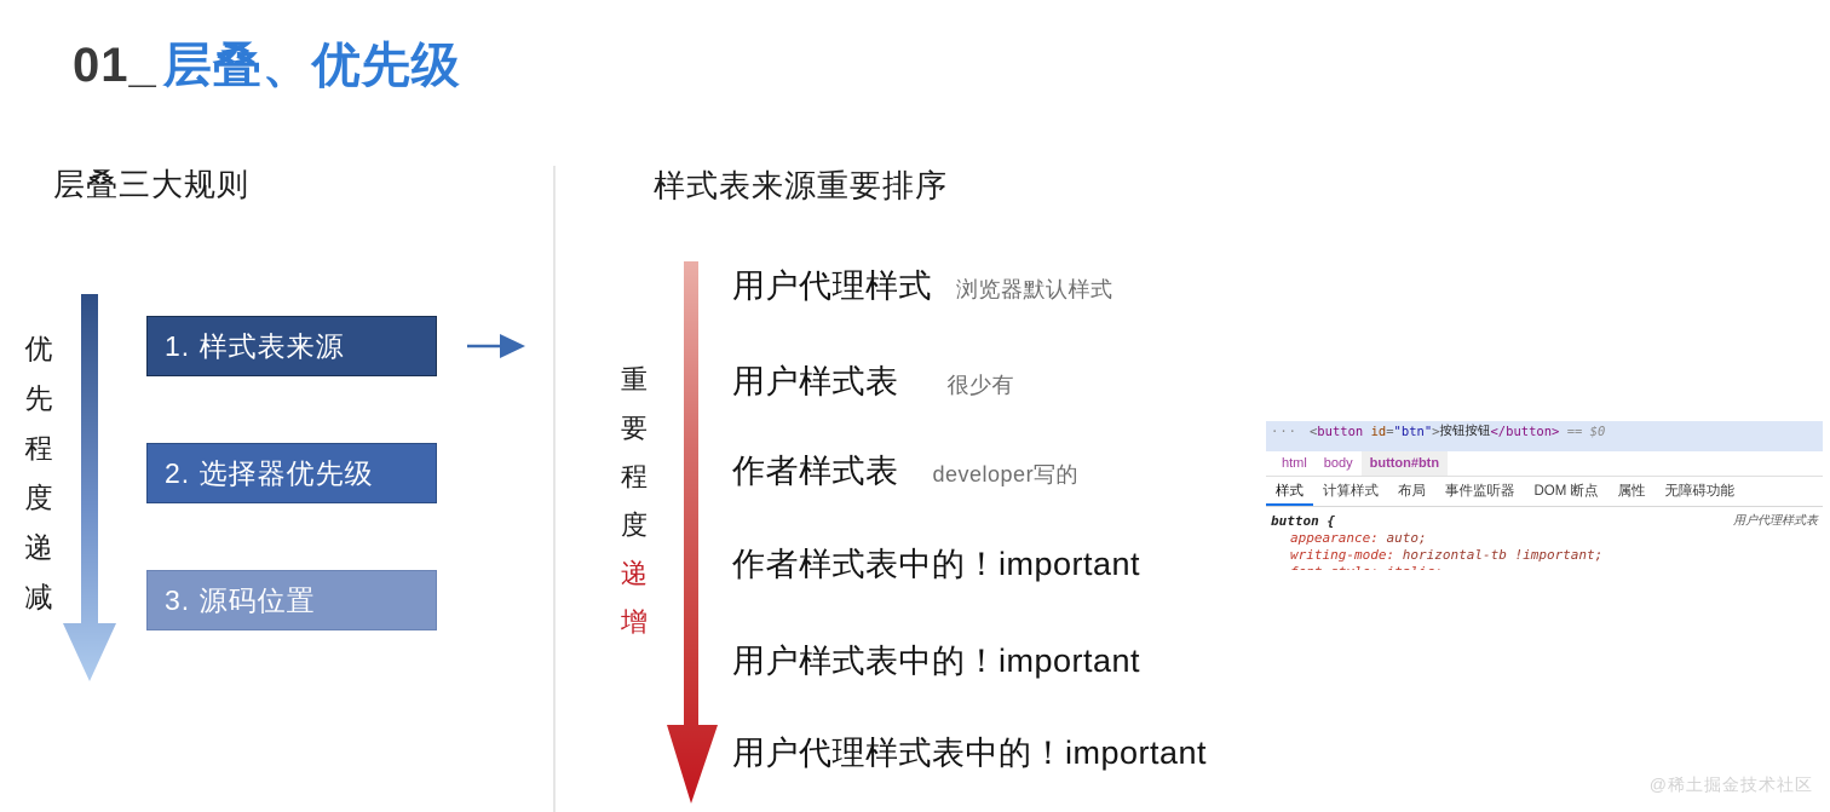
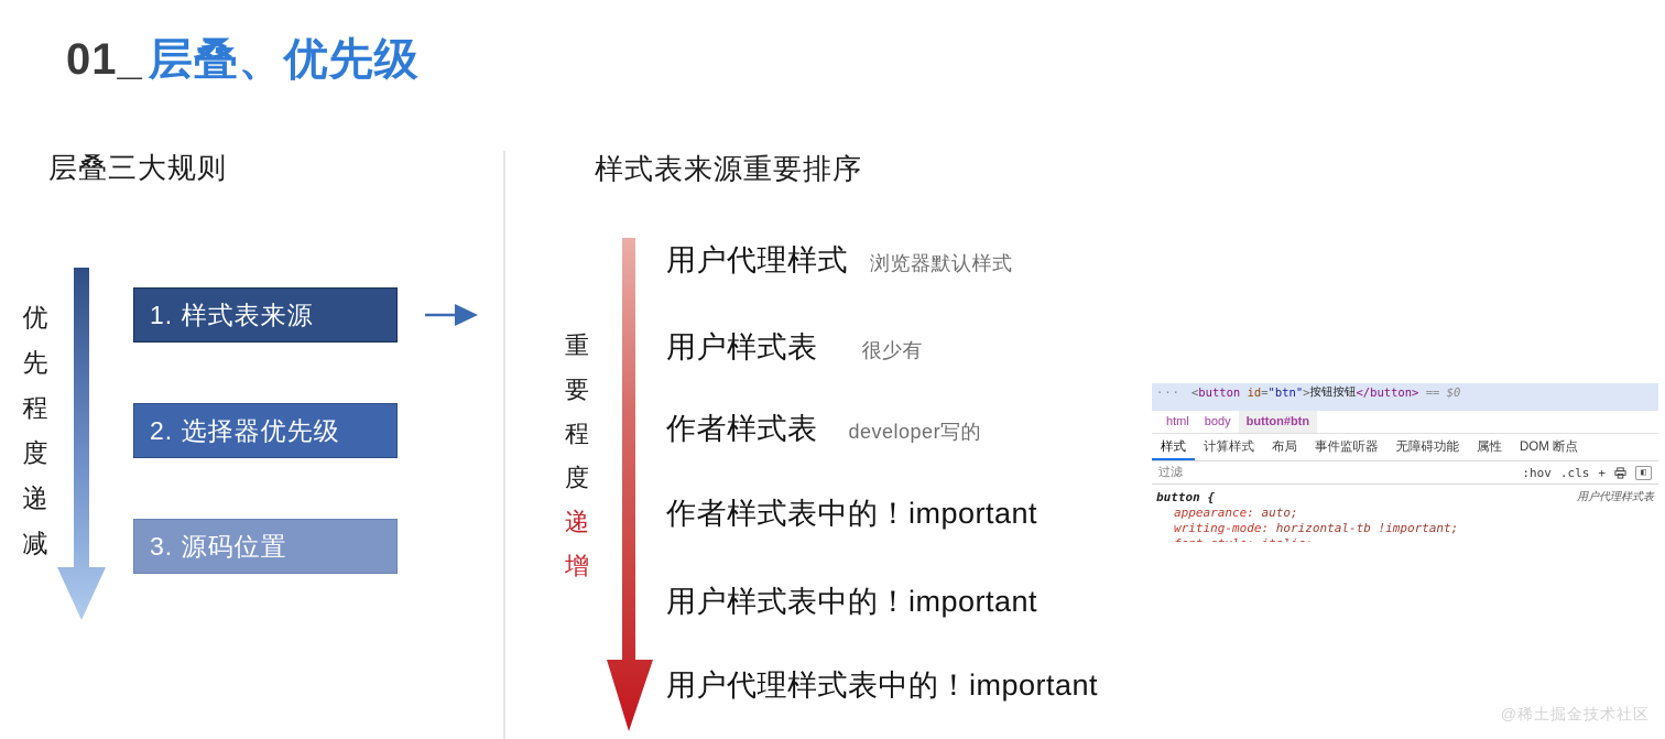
  01_ 层叠、优先级
  层叠三大规则
  优
  先
  程
  度
  递
  减
  1. 样式表来源
  2. 选择器优先级
  3. 源码位置
  样式表来源重要排序
  重
  要
  程
  度
  递
  增
  用户代理样式
  浏览器默认样式
  用户样式表
  很少有
  作者样式表
  developer写的
  作者样式表中的！important
  用户样式表中的！important
  用户代理样式表中的！important
  ···
  <
  button
  id
  =
  "btn"
  >
  按钮按钮
  </button>
  == $0
  html
  body
  button#btn
  样式
  计算样式
  布局
  事件监听器
- DOM 断点
+ 无障碍功能
  属性
- 无障碍功能
+ DOM 断点
+ 过滤
+ :hov
+ .cls
+ +
+ ◧
  button {
  用户代理样式表
  appearance: auto;
  writing-mode: horizontal-tb !important;
  @稀土掘金技术社区
